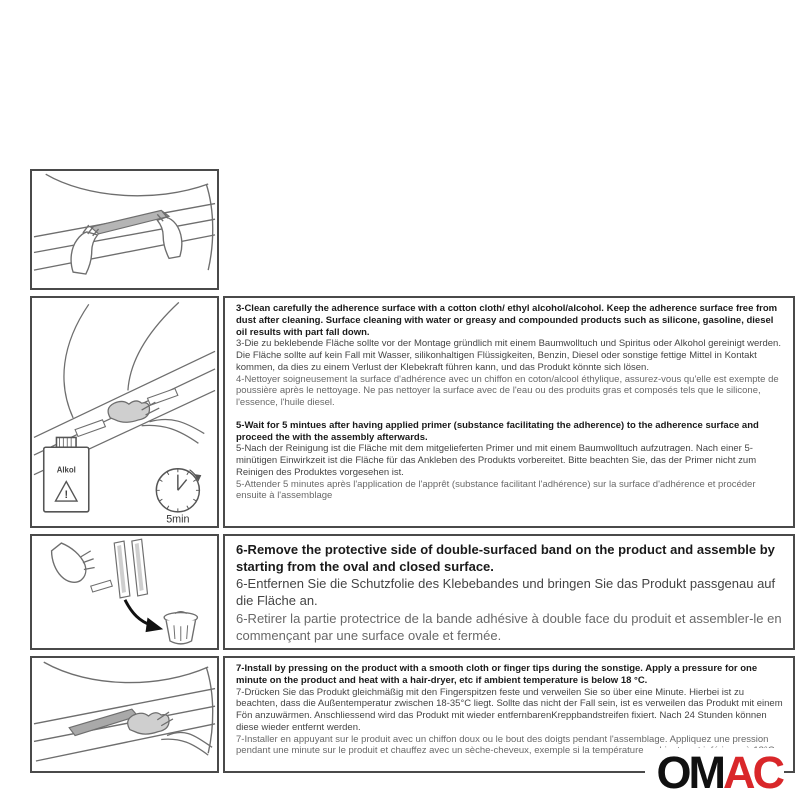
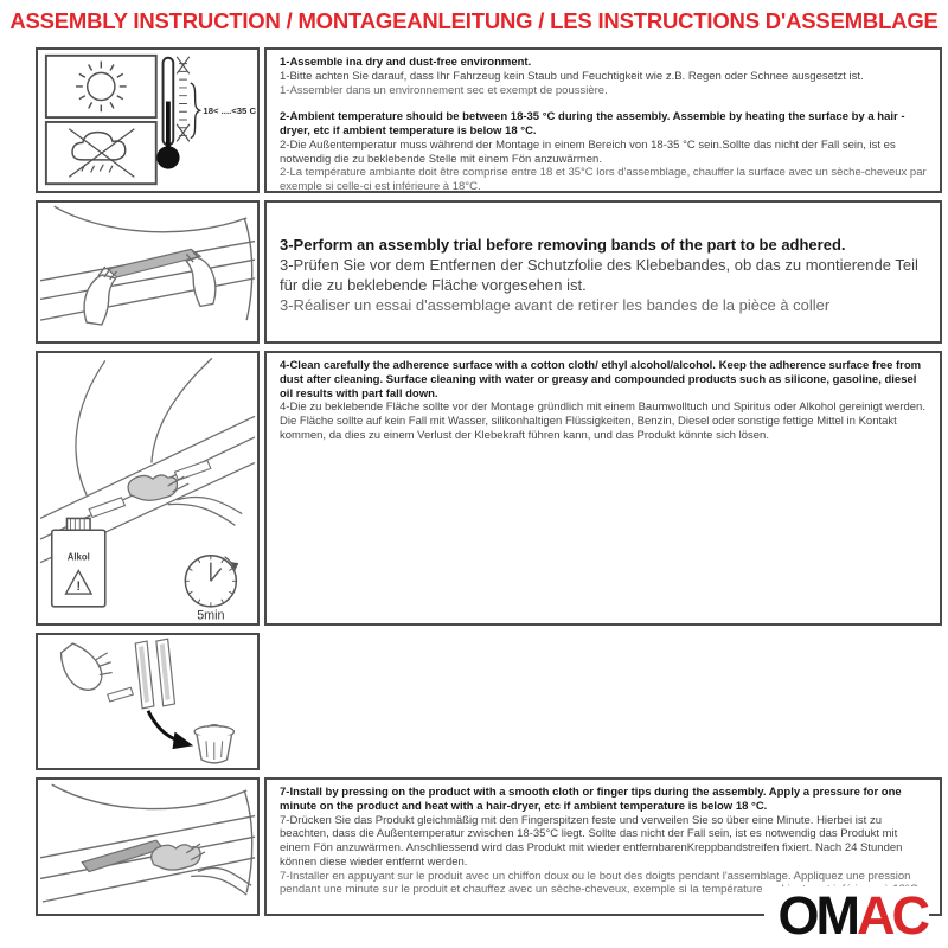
+ ASSEMBLY INSTRUCTION / MONTAGEANLEITUNG / LES INSTRUCTIONS D'ASSEMBLAGE
+ 18< ....<35 C
+ 1-Assemble ina dry and dust-free environment.
+ 1-Bitte achten Sie darauf, dass Ihr Fahrzeug kein Staub und Feuchtigkeit wie z.B. Regen oder Schnee ausgesetzt ist.
+ 1-Assembler dans un environnement sec et exempt de poussière.
+ 2-Ambient temperature should be between 18-35 °C during the assembly. Assemble by heating the surface by a hair -dryer, etc if ambient temperature is below 18 °C.
+ 2-Die Außentemperatur muss während der Montage in einem Bereich von 18-35 °C sein.Sollte das nicht der Fall sein, ist es notwendig die zu beklebende Stelle mit einem Fön anzuwärmen.
+ 2-La température ambiante doit être comprise entre 18 et 35°C lors d'assemblage, chauffer la surface avec un sèche-cheveux par exemple si celle-ci est inférieure à 18°C.
+ 3-Perform an assembly trial before removing bands of the part to be adhered.
+ 3-Prüfen Sie vor dem Entfernen der Schutzfolie des Klebebandes, ob das zu montierende Teil für die zu beklebende Fläche vorgesehen ist.
+ 3-Réaliser un essai d'assemblage avant de retirer les bandes de la pièce à coller
  Alkol
  !
  5min
- 3-Clean carefully the adherence surface with a cotton cloth/ ethyl alcohol/alcohol. Keep the adherence surface free from dust after cleaning. Surface cleaning with water or greasy and compounded products such as silicone, gasoline, diesel oil results with part fall down.
+ 4-Clean carefully the adherence surface with a cotton cloth/ ethyl alcohol/alcohol. Keep the adherence surface free from dust after cleaning. Surface cleaning with water or greasy and compounded products such as silicone, gasoline, diesel oil results with part fall down.
- 3-Die zu beklebende Fläche sollte vor der Montage gründlich mit einem Baumwolltuch und Spiritus oder Alkohol gereinigt werden. Die Fläche sollte auf kein Fall mit Wasser, silikonhaltigen Flüssigkeiten, Benzin, Diesel oder sonstige fettige Mittel in Kontakt kommen, da dies zu einem Verlust der Klebekraft führen kann, und das Produkt könnte sich lösen.
+ 4-Die zu beklebende Fläche sollte vor der Montage gründlich mit einem Baumwolltuch und Spiritus oder Alkohol gereinigt werden. Die Fläche sollte auf kein Fall mit Wasser, silikonhaltigen Flüssigkeiten, Benzin, Diesel oder sonstige fettige Mittel in Kontakt kommen, da dies zu einem Verlust der Klebekraft führen kann, und das Produkt könnte sich lösen.
- 4-Nettoyer soigneusement la surface d'adhérence avec un chiffon en coton/alcool éthylique, assurez-vous qu'elle est exempte de poussière après le nettoyage. Ne pas nettoyer la surface avec de l'eau ou des produits gras et composés tels que le silicone, l'essence, l'huile diesel.
- 5-Wait for 5 mintues after having applied primer (substance facilitating the adherence) to the adherence surface and proceed the with the assembly afterwards.
- 5-Nach der Reinigung ist die Fläche mit dem mitgelieferten Primer und mit einem Baumwolltuch aufzutragen. Nach einer 5-minütigen Einwirkzeit ist die Fläche für das Ankleben des Produkts vorbereitet. Bitte beachten Sie, das der Primer nicht zum Reinigen des Produktes vorgesehen ist.
- 5-Attender 5 minutes après l'application de l'apprêt (substance facilitant l'adhérence) sur la surface d'adhérence et procéder ensuite à l'assemblage
- 6-Remove the protective side of double-surfaced band on the product and assemble by starting from the oval and closed surface.
- 6-Entfernen Sie die Schutzfolie des Klebebandes und bringen Sie das Produkt passgenau auf die Fläche an.
- 6-Retirer la partie protectrice de la bande adhésive à double face du produit et assembler-le en commençant par une surface ovale et fermée.
- 7-Install by pressing on the product with a smooth cloth or finger tips during the sonstige. Apply a pressure for one minute on the product and heat with a hair-dryer, etc if ambient temperature is below 18 °C.
+ 7-Install by pressing on the product with a smooth cloth or finger tips during the assembly. Apply a pressure for one minute on the product and heat with a hair-dryer, etc if ambient temperature is below 18 °C.
- 7-Drücken Sie das Produkt gleichmäßig mit den Fingerspitzen feste und verweilen Sie so über eine Minute. Hierbei ist zu beachten, dass die Außentemperatur zwischen 18-35°C liegt. Sollte das nicht der Fall sein, ist es verweilen das Produkt mit einem Fön anzuwärmen. Anschliessend wird das Produkt mit wieder entfernbarenKreppbandstreifen fixiert. Nach 24 Stunden können diese wieder entfernt werden.
+ 7-Drücken Sie das Produkt gleichmäßig mit den Fingerspitzen feste und verweilen Sie so über eine Minute. Hierbei ist zu beachten, dass die Außentemperatur zwischen 18-35°C liegt. Sollte das nicht der Fall sein, ist es notwendig das Produkt mit einem Fön anzuwärmen. Anschliessend wird das Produkt mit wieder entfernbarenKreppbandstreifen fixiert. Nach 24 Stunden können diese wieder entfernt werden.
  7-Installer en appuyant sur le produit avec un chiffon doux ou le bout des doigts pendant l'assemblage. Appliquez une pression pendant une minute sur le produit et chauffez avec un sèche-cheveux, exemple si la température
  OMAC
